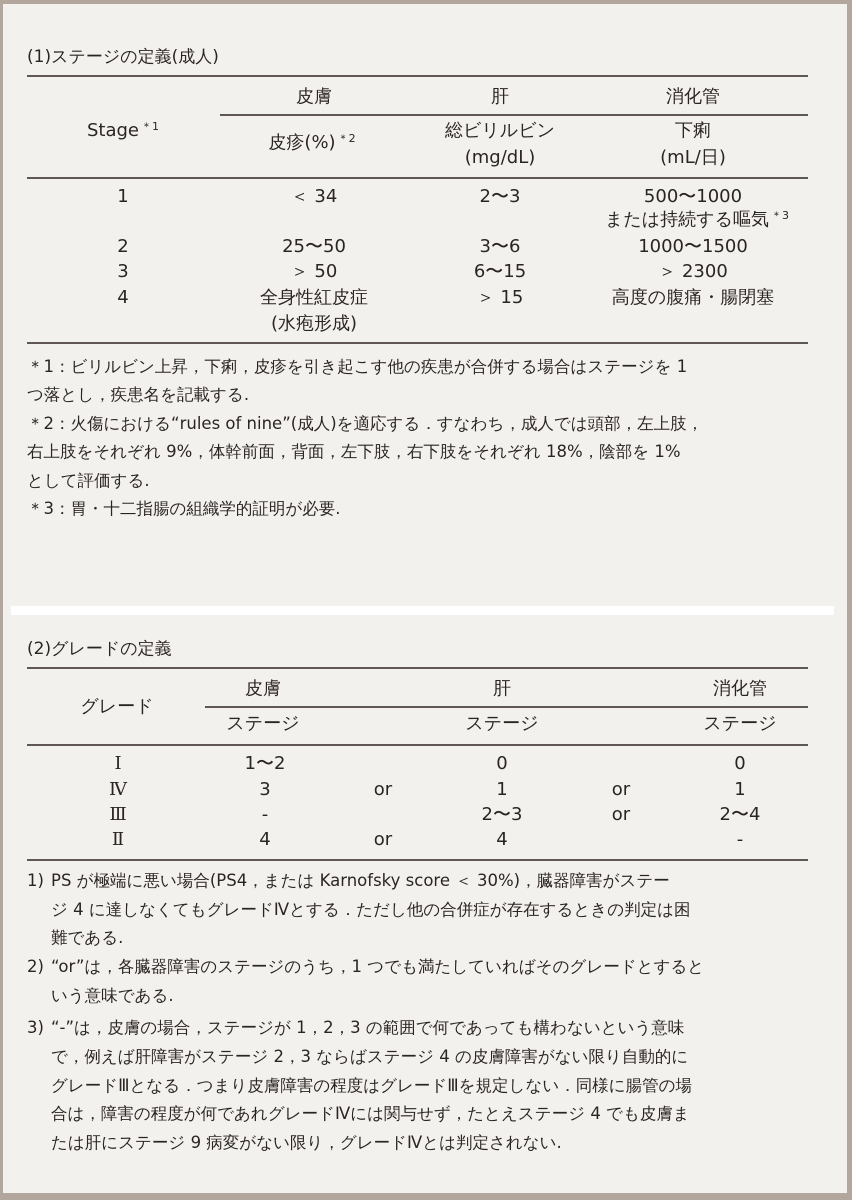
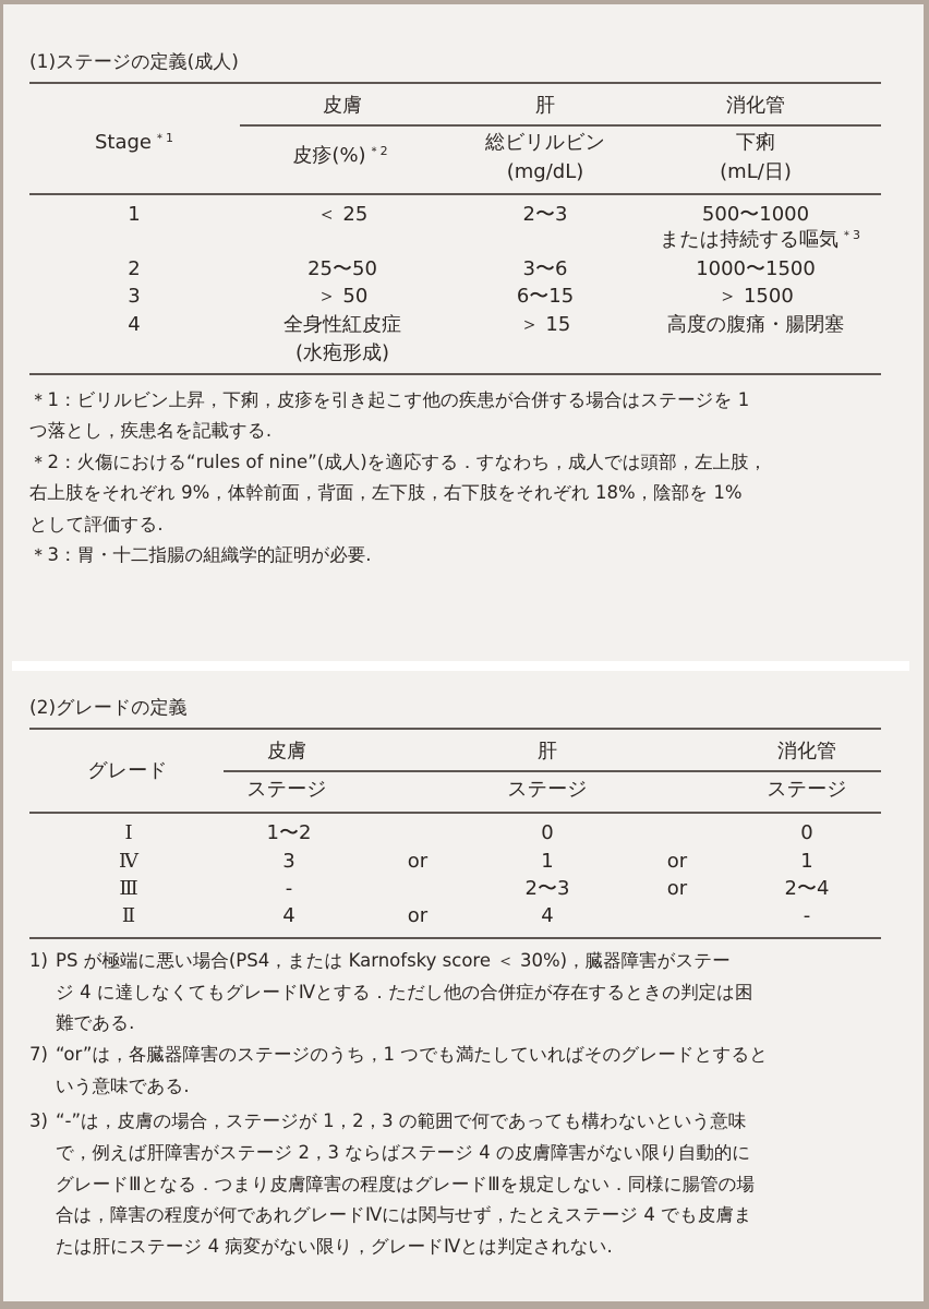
  (1)ステージの定義(成人)
  Stage ＊1
  皮膚
  肝
  消化管
  皮疹(%) ＊2
  総ビリルビン
  (mg/dL)
  下痢
  (mL/日)
  1
- ＜ 34
+ ＜ 25
  2〜3
  500〜1000
  または持続する嘔気 ＊3
  2
  25〜50
  3〜6
  1000〜1500
  3
  ＞ 50
  6〜15
- ＞ 2300
+ ＞ 1500
  4
  全身性紅皮症
  (水疱形成)
  ＞ 15
  高度の腹痛・腸閉塞
  ＊1：ビリルビン上昇，下痢，皮疹を引き起こす他の疾患が合併する場合はステージを 1
  つ落とし，疾患名を記載する.
  ＊2：火傷における“rules of nine”(成人)を適応する．すなわち，成人では頭部，左上肢，
  右上肢をそれぞれ 9%，体幹前面，背面，左下肢，右下肢をそれぞれ 18%，陰部を 1%
  として評価する.
  ＊3：胃・十二指腸の組織学的証明が必要.
  (2)グレードの定義
  グレード
  皮膚
  肝
  消化管
  ステージ
  ステージ
  ステージ
  Ⅰ
  1〜2
  0
  0
  Ⅳ
  3
  or
  1
  or
  1
  Ⅲ
  -
  2〜3
  or
  2〜4
  Ⅱ
  4
  or
  4
  -
  1)
  PS が極端に悪い場合(PS4，または Karnofsky score ＜ 30%)，臓器障害がステー
  ジ 4 に達しなくてもグレードⅣとする．ただし他の合併症が存在するときの判定は困
  難である.
- 2)
+ 7)
  “or”は，各臓器障害のステージのうち，1 つでも満たしていればそのグレードとすると
  いう意味である.
  3)
  “-”は，皮膚の場合，ステージが 1，2，3 の範囲で何であっても構わないという意味
  で，例えば肝障害がステージ 2，3 ならばステージ 4 の皮膚障害がない限り自動的に
  グレードⅢとなる．つまり皮膚障害の程度はグレードⅢを規定しない．同様に腸管の場
  合は，障害の程度が何であれグレードⅣには関与せず，たとえステージ 4 でも皮膚ま
- たは肝にステージ 9 病変がない限り，グレードⅣとは判定されない.
+ たは肝にステージ 4 病変がない限り，グレードⅣとは判定されない.
